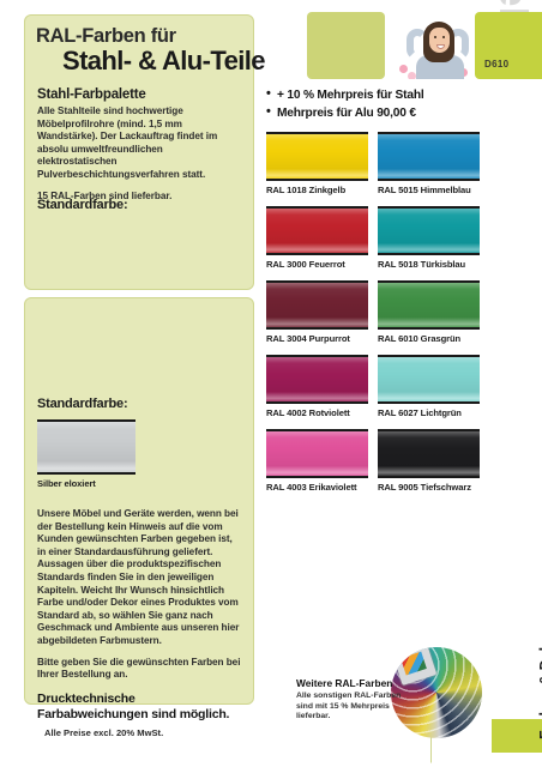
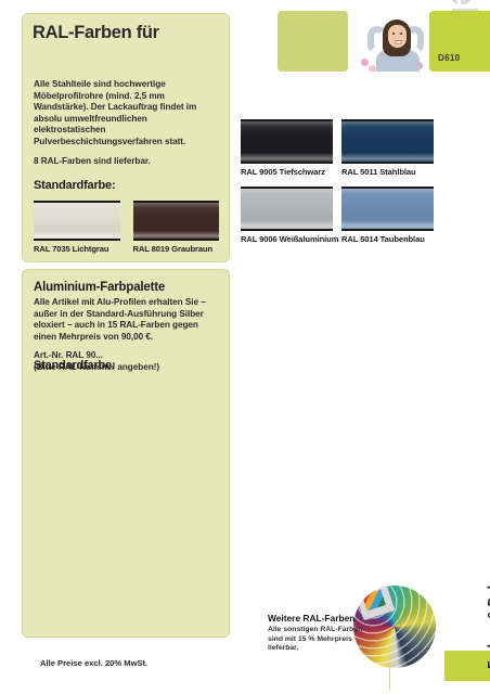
  D610
  RAL-Farben für
- Stahl- & Alu-Teile
- Stahl-Farbpalette
- Alle Stahlteile sind hochwertige Möbelprofilrohre (mind. 1,5 mm Wandstärke). Der Lackauftrag findet im absolu umweltfreundlichen elektrostatischen Pulverbeschichtungsverfahren statt.
+ Alle Stahlteile sind hochwertige Möbelprofilrohre (mind. 2,5 mm Wandstärke). Der Lackauftrag findet im absolu umweltfreundlichen elektrostatischen Pulverbeschichtungsverfahren statt.
- 15 RAL-Farben sind lieferbar.
+ 8 RAL-Farben sind lieferbar.
  Standardfarbe:
+ RAL 7035 Lichtgrau
+ RAL 8019 Graubraun
+ Aluminium-Farbpalette
+ Alle Artikel mit Alu-Profilen erhalten Sie – außer in der Standard-Ausführung Silber eloxiert – auch in 15 RAL-Farben gegen einen Mehrpreis von 90,00 €.
+ Art.-Nr. RAL 90...
+ (Bitte RAL-Nummer angeben!)
  Standardfarbe:
- Silber eloxiert
- Unsere Möbel und Geräte werden, wenn bei der Bestellung kein Hinweis auf die vom Kunden gewünschten Farben gegeben ist, in einer Standardausführung geliefert. Aussagen über die produktspezifischen Standards finden Sie in den jeweiligen Kapiteln. Weicht Ihr Wunsch hinsichtlich Farbe und/oder Dekor eines Produktes vom Standard ab, so wählen Sie ganz nach Geschmack und Ambiente aus unseren hier abgebildeten Farbmustern.
- Bitte geben Sie die gewünschten Farben bei Ihrer Bestellung an.
- Drucktechnische Farbabweichungen sind möglich.
- + 10 % Mehrpreis für Stahl
- Mehrpreis für Alu 90,00 €
- RAL 1018 Zinkgelb
- RAL 5015 Himmelblau
- RAL 3000 Feuerrot
- RAL 5018 Türkisblau
- RAL 3004 Purpurrot
- RAL 6010 Grasgrün
- RAL 4002 Rotviolett
- RAL 6027 Lichtgrün
- RAL 4003 Erikaviolett
  RAL 9005 Tiefschwarz
+ RAL 5011 Stahlblau
+ RAL 9006 Weißaluminium
+ RAL 5014 Taubenblau
  Weitere RAL-Farben
  Alle Preise excl. 20% MwSt.
